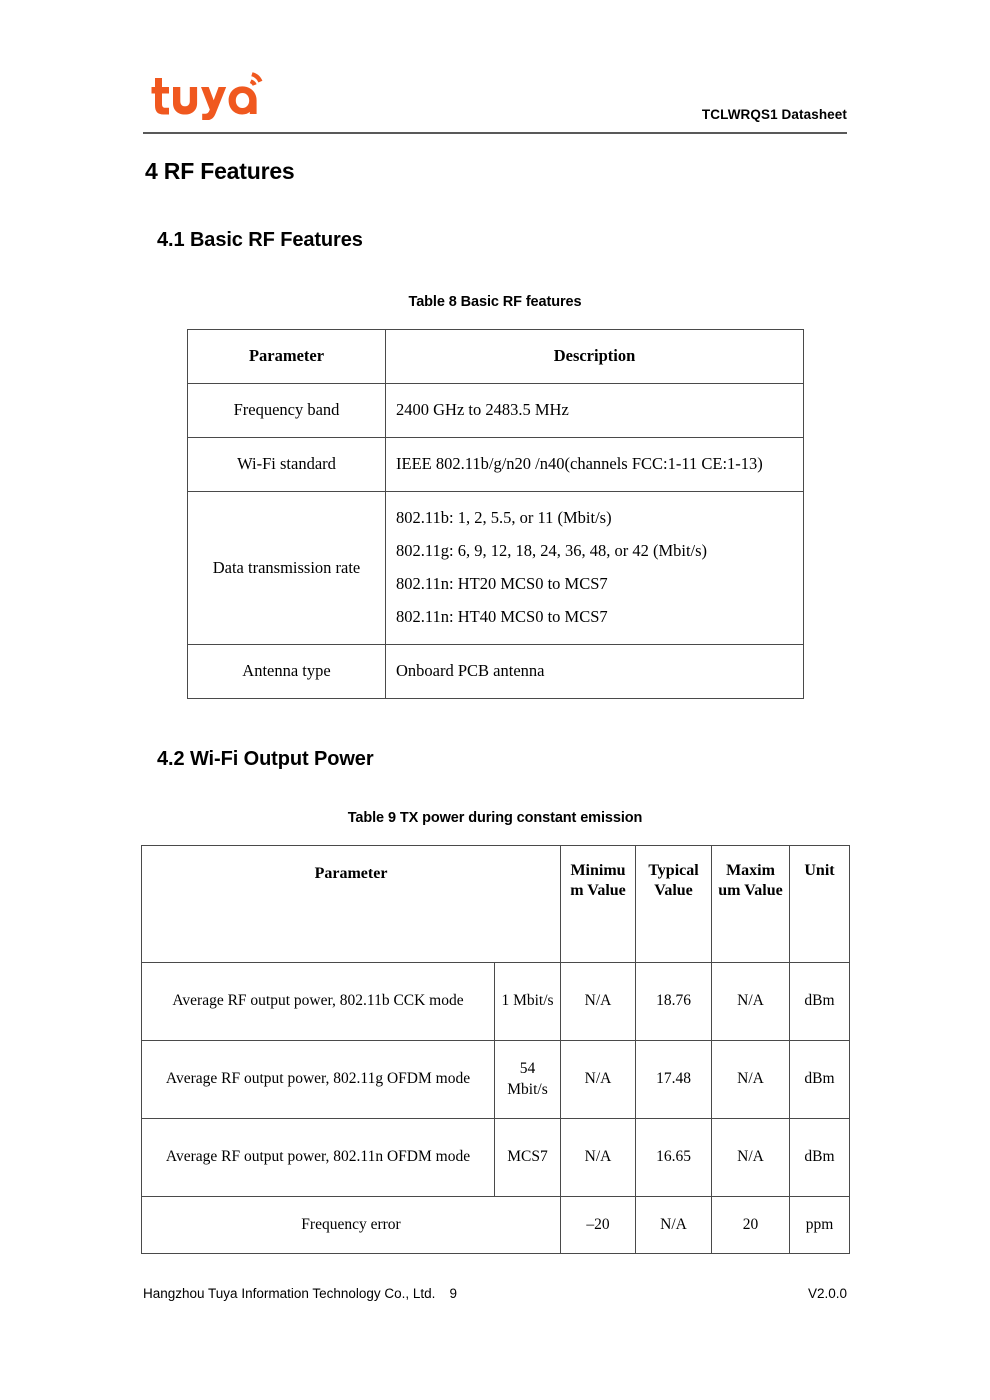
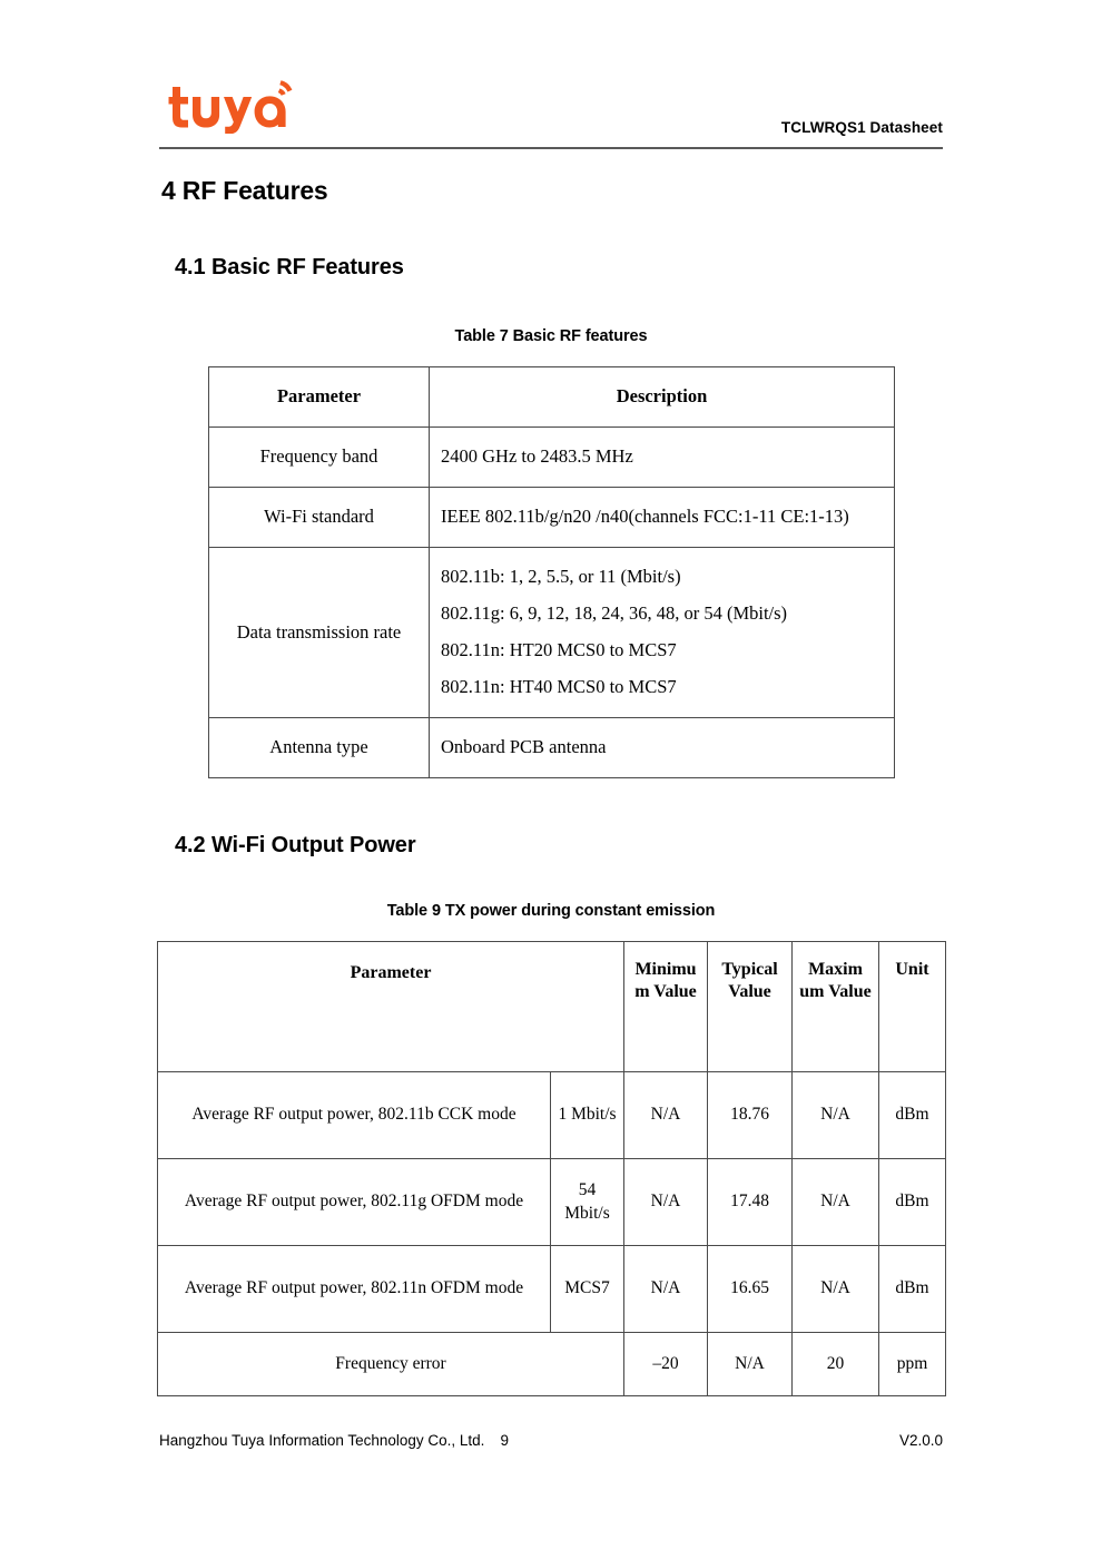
  TCLWRQS1 Datasheet
  4 RF Features
  4.1 Basic RF Features
- Table 8 Basic RF features
+ Table 7 Basic RF features
  Parameter	Description
  Frequency band	2400 GHz to 2483.5 MHz
  Wi-Fi standard	IEEE 802.11b/g/n20 /n40(channels FCC:1-11 CE:1-13)
- Data transmission rate	802.11b: 1, 2, 5.5, or 11 (Mbit/s) 802.11g: 6, 9, 12, 18, 24, 36, 48, or 42 (Mbit/s) 802.11n: HT20 MCS0 to MCS7 802.11n: HT40 MCS0 to MCS7
+ Data transmission rate	802.11b: 1, 2, 5.5, or 11 (Mbit/s) 802.11g: 6, 9, 12, 18, 24, 36, 48, or 54 (Mbit/s) 802.11n: HT20 MCS0 to MCS7 802.11n: HT40 MCS0 to MCS7
  Antenna type	Onboard PCB antenna
  4.2 Wi-Fi Output Power
  Table 9 TX power during constant emission
  Parameter	Minimu m Value	Typical Value	Maxim um Value	Unit
  Average RF output power, 802.11b CCK mode	1 Mbit/s	N/A	18.76	N/A	dBm
  Average RF output power, 802.11g OFDM mode	54 Mbit/s	N/A	17.48	N/A	dBm
  Average RF output power, 802.11n OFDM mode	MCS7	N/A	16.65	N/A	dBm
  Frequency error	–20	N/A	20	ppm
  Hangzhou Tuya Information Technology Co., Ltd. 9
  V2.0.0
